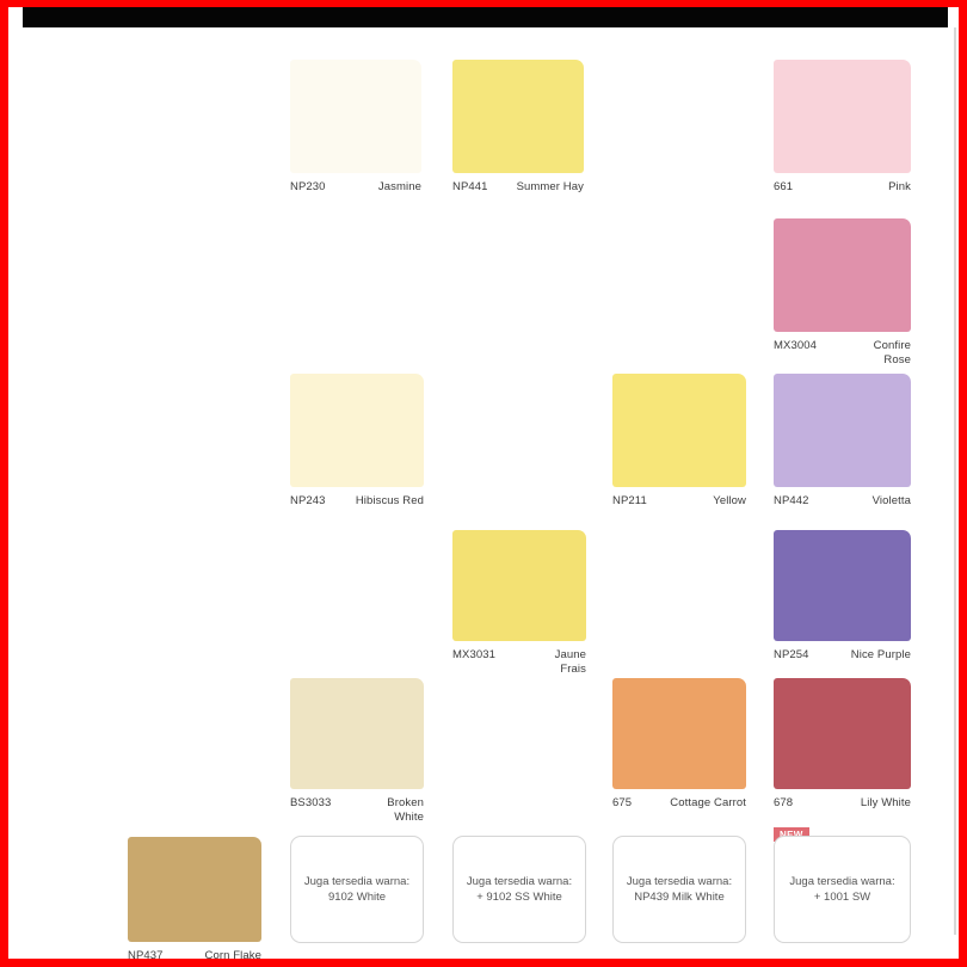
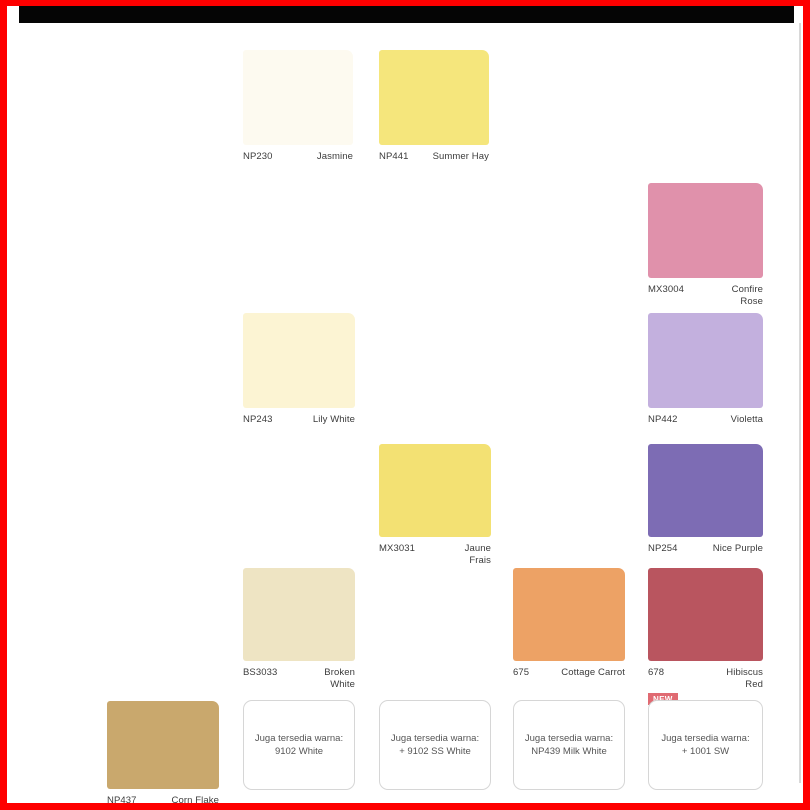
  NP230
  Jasmine
  NP441
  Summer Hay
- 661
- Pink
  MX3004
  Confire Rose
  NP243
- Hibiscus Red
+ Lily White
- NP211
- Yellow
  NP442
  Violetta
  MX3031
  Jaune Frais
  NP254
  Nice Purple
  BS3033
  Broken White
  675
  Cottage Carrot
  678
- Lily White
+ Hibiscus Red
  NEW
  NP437
  Corn Flake
  Juga tersedia warna:
  9102 White
  Juga tersedia warna:
  + 9102 SS White
  Juga tersedia warna:
  NP439 Milk White
  Juga tersedia warna:
  + 1001 SW
